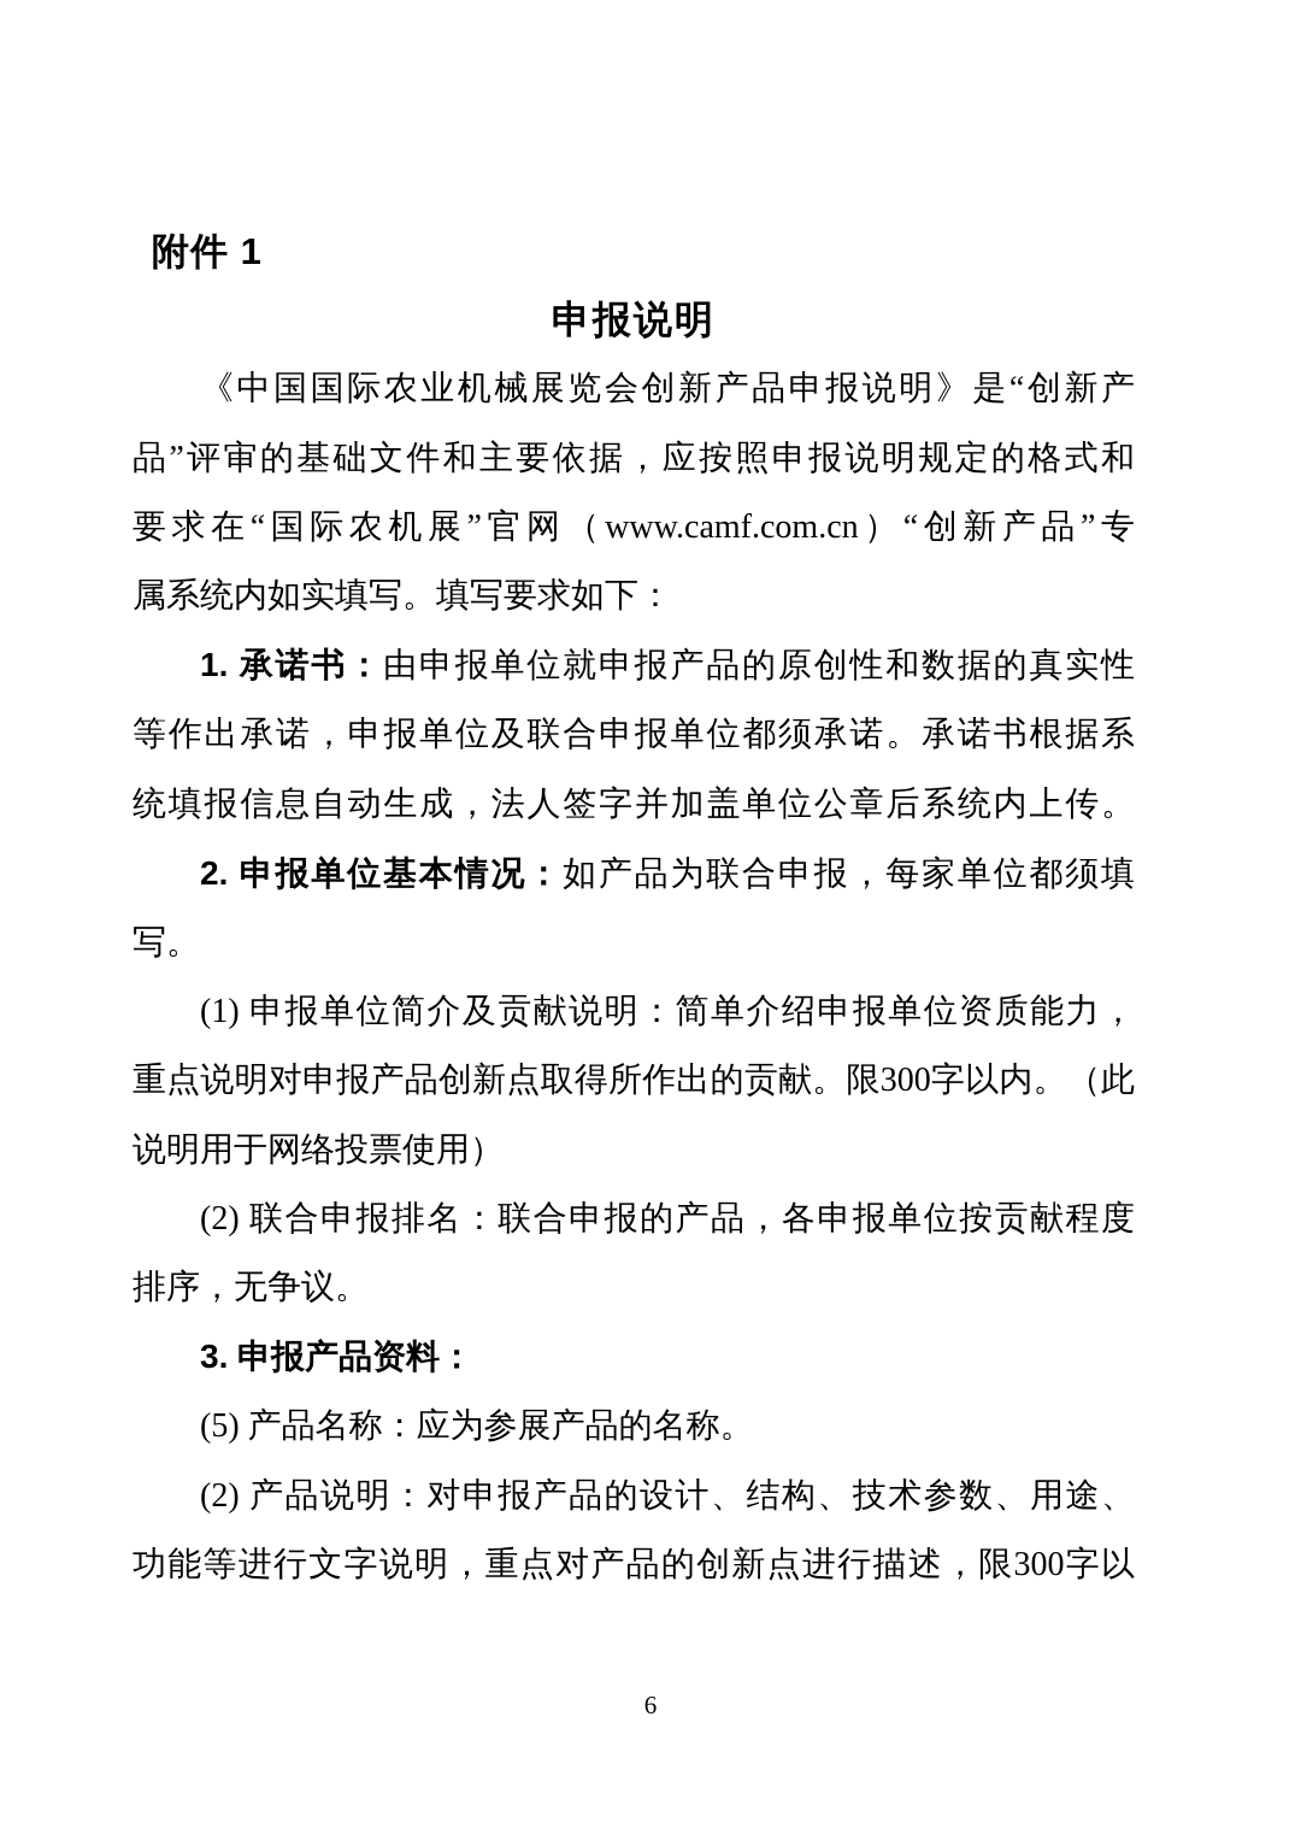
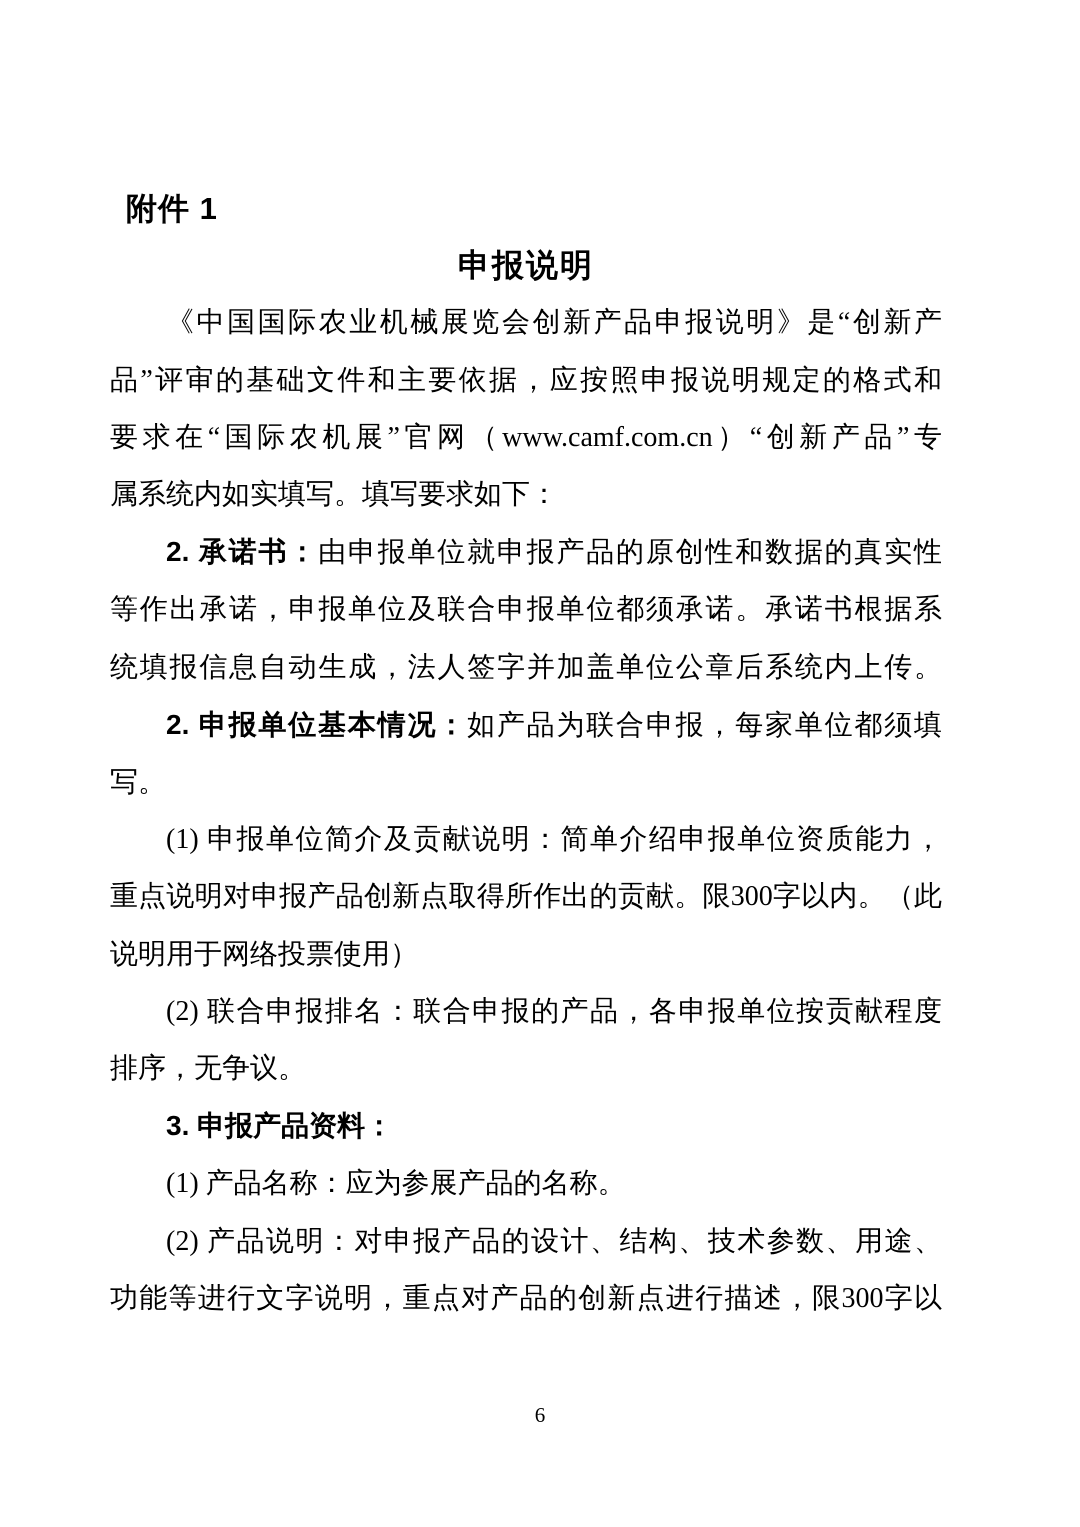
  附件 1
  申报说明
  《中国国际农业机械展览会创新产品申报说明》是“创新产
  品”评审的基础文件和主要依据，应按照申报说明规定的格式和
  要求在“国际农机展”官网（www.camf.com.cn）“创新产品”专
  属系统内如实填写。填写要求如下：
- 1. 承诺书：由申报单位就申报产品的原创性和数据的真实性
+ 2. 承诺书：由申报单位就申报产品的原创性和数据的真实性
  等作出承诺，申报单位及联合申报单位都须承诺。承诺书根据系
  统填报信息自动生成，法人签字并加盖单位公章后系统内上传。
  2. 申报单位基本情况：如产品为联合申报，每家单位都须填
  写。
  (1) 申报单位简介及贡献说明：简单介绍申报单位资质能力，
  重点说明对申报产品创新点取得所作出的贡献。限300字以内。（此
  说明用于网络投票使用）
  (2) 联合申报排名：联合申报的产品，各申报单位按贡献程度
  排序，无争议。
  3. 申报产品资料：
- (5) 产品名称：应为参展产品的名称。
+ (1) 产品名称：应为参展产品的名称。
  (2) 产品说明：对申报产品的设计、结构、技术参数、用途、
  功能等进行文字说明，重点对产品的创新点进行描述，限300字以
  6
